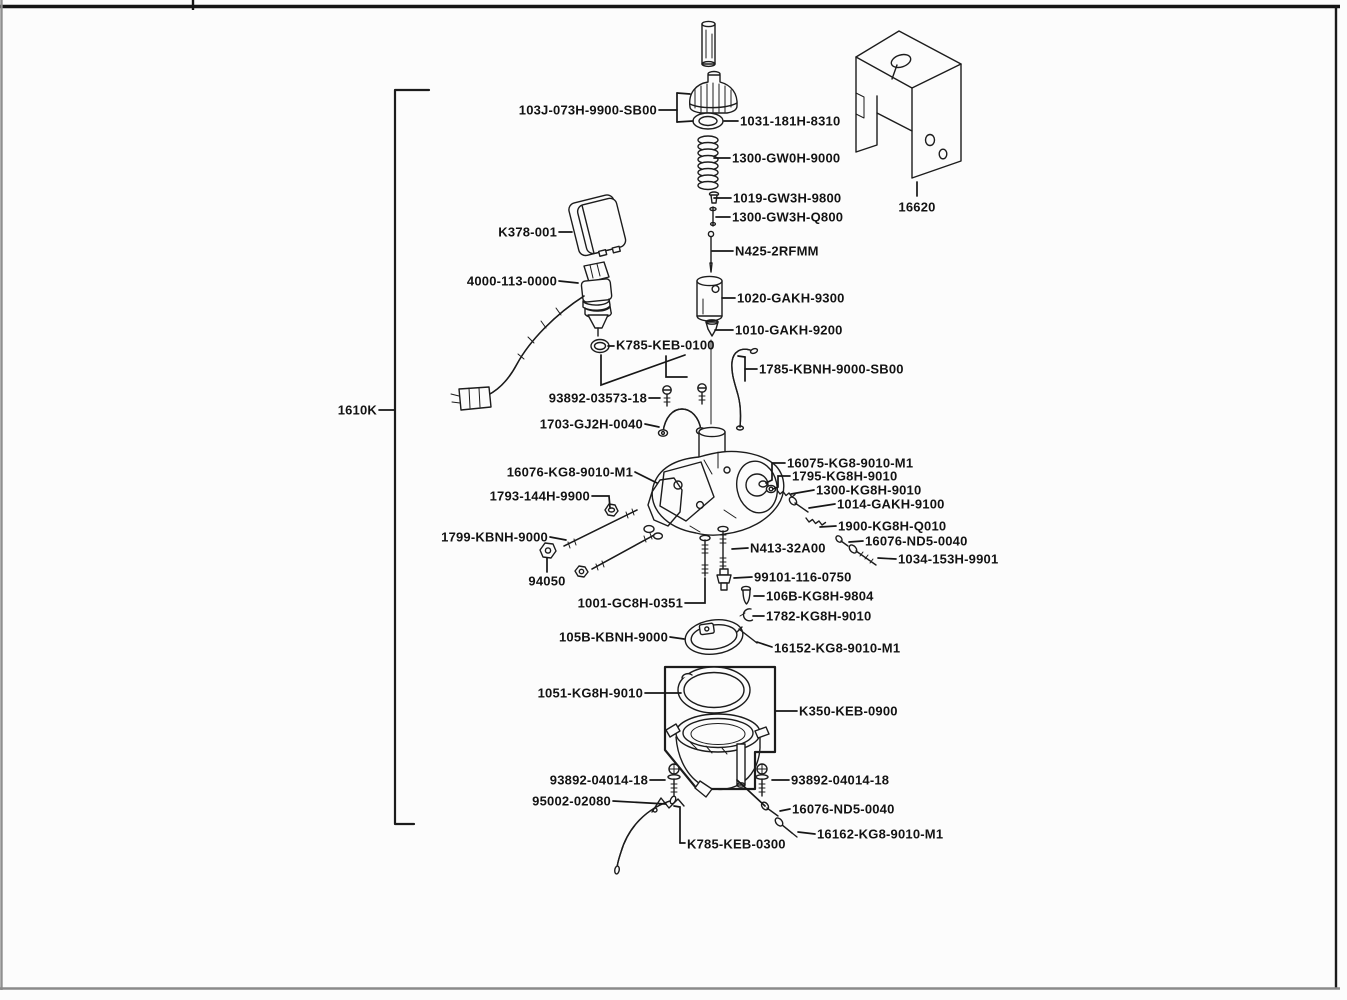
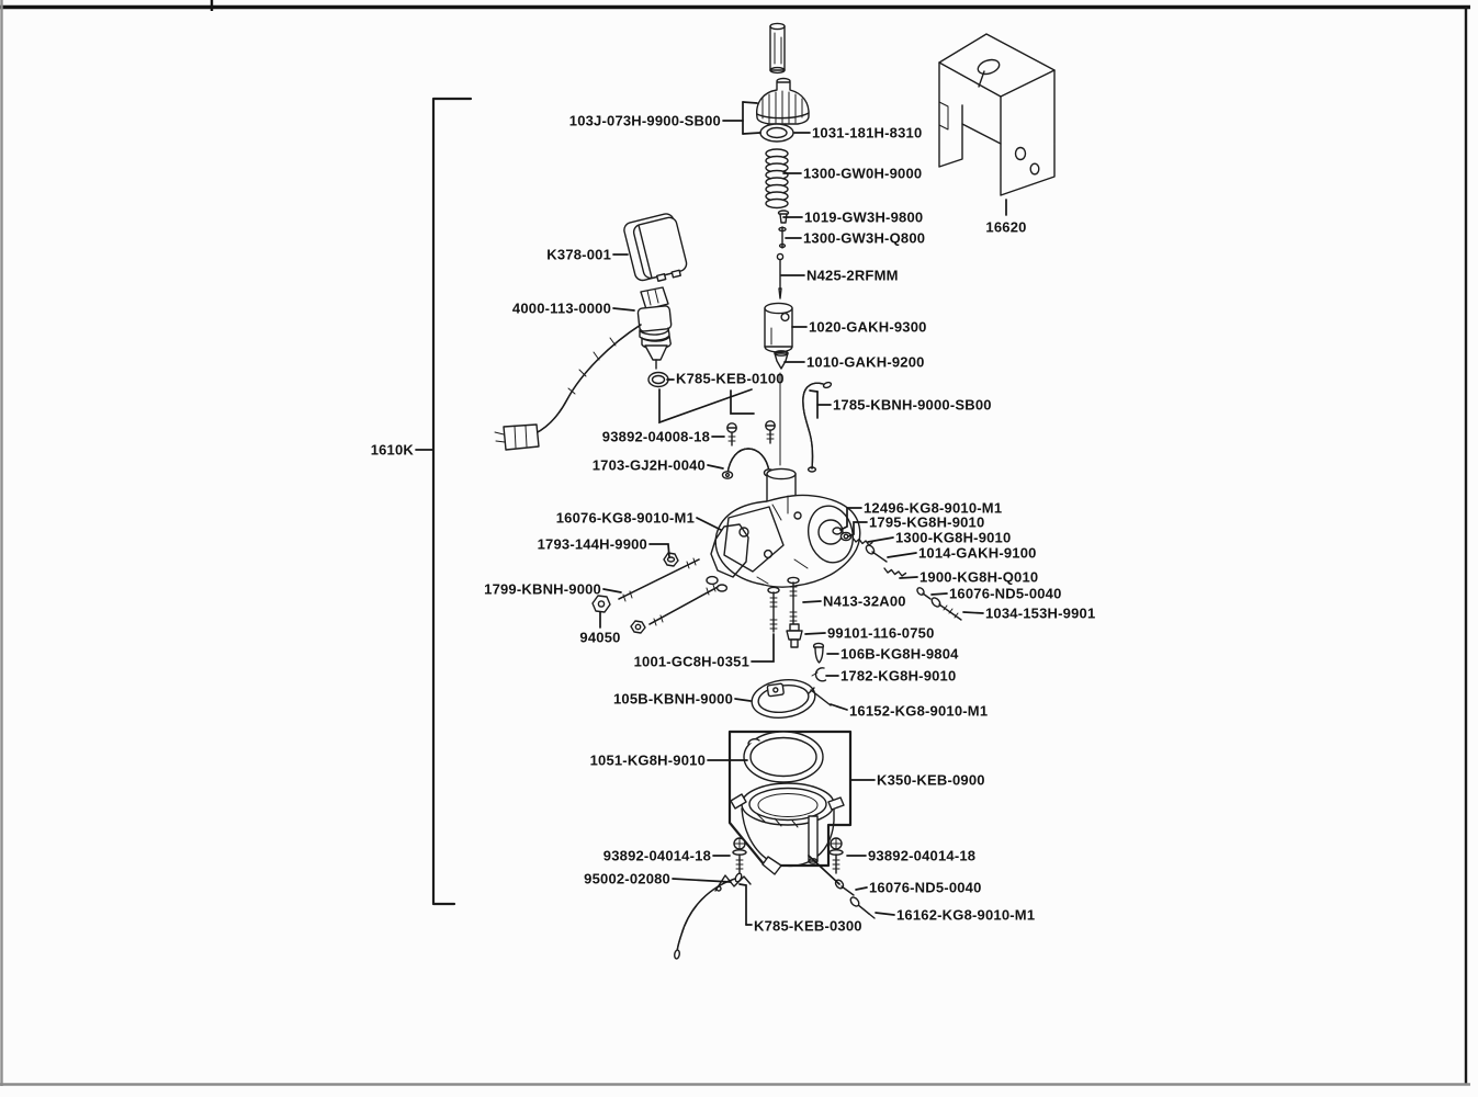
  103J-073H-9900-SB00
  1031-181H-8310
  1300-GW0H-9000
  1019-GW3H-9800
  1300-GW3H-Q800
  N425-2RFMM
  1020-GAKH-9300
  1010-GAKH-9200
  K378-001
  4000-113-0000
  K785-KEB-0100
  1785-KBNH-9000-SB00
- 93892-03573-18
+ 93892-04008-18
  1703-GJ2H-0040
  16076-KG8-9010-M1
  1793-144H-9900
  1799-KBNH-9000
  94050
  1001-GC8H-0351
  N413-32A00
  99101-116-0750
  106B-KG8H-9804
  1782-KG8H-9010
  105B-KBNH-9000
  16152-KG8-9010-M1
- 16075-KG8-9010-M1
+ 12496-KG8-9010-M1
  1795-KG8H-9010
  1300-KG8H-9010
  1014-GAKH-9100
  1900-KG8H-Q010
  16076-ND5-0040
  1034-153H-9901
  1051-KG8H-9010
  K350-KEB-0900
  93892-04014-18
  93892-04014-18
  95002-02080
  16076-ND5-0040
  16162-KG8-9010-M1
  K785-KEB-0300
  16620
  1610K
